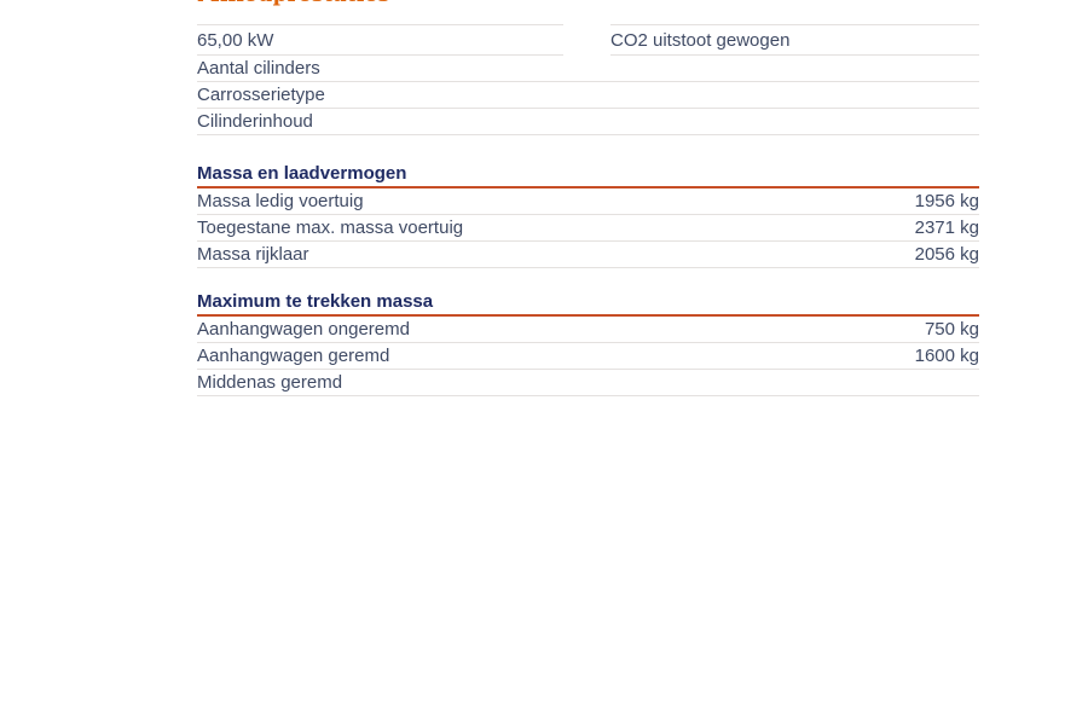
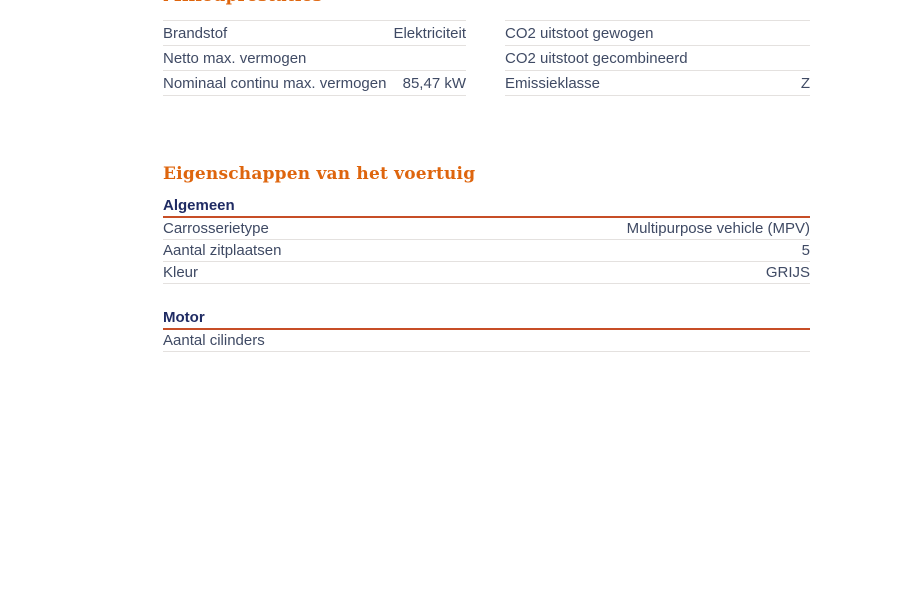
+ Brandstof
+ Elektriciteit
+ Netto max. vermogen
+ Nominaal continu max. vermogen
- 65,00 kW
+ 85,47 kW
  CO2 uitstoot gewogen
+ CO2 uitstoot gecombineerd
+ Emissieklasse
+ Z
+ Eigenschappen van het voertuig
+ Algemeen
- Aantal cilinders
+ Carrosserietype
+ Multipurpose vehicle (MPV)
+ Aantal zitplaatsen
+ 5
+ Kleur
+ GRIJS
+ Motor
- Carrosserietype
+ Aantal cilinders
- Cilinderinhoud
- Massa en laadvermogen
- Massa ledig voertuig
- 1956 kg
- Toegestane max. massa voertuig
- 2371 kg
- Massa rijklaar
- 2056 kg
- Maximum te trekken massa
- Aanhangwagen ongeremd
- 750 kg
- Aanhangwagen geremd
- 1600 kg
- Middenas geremd
